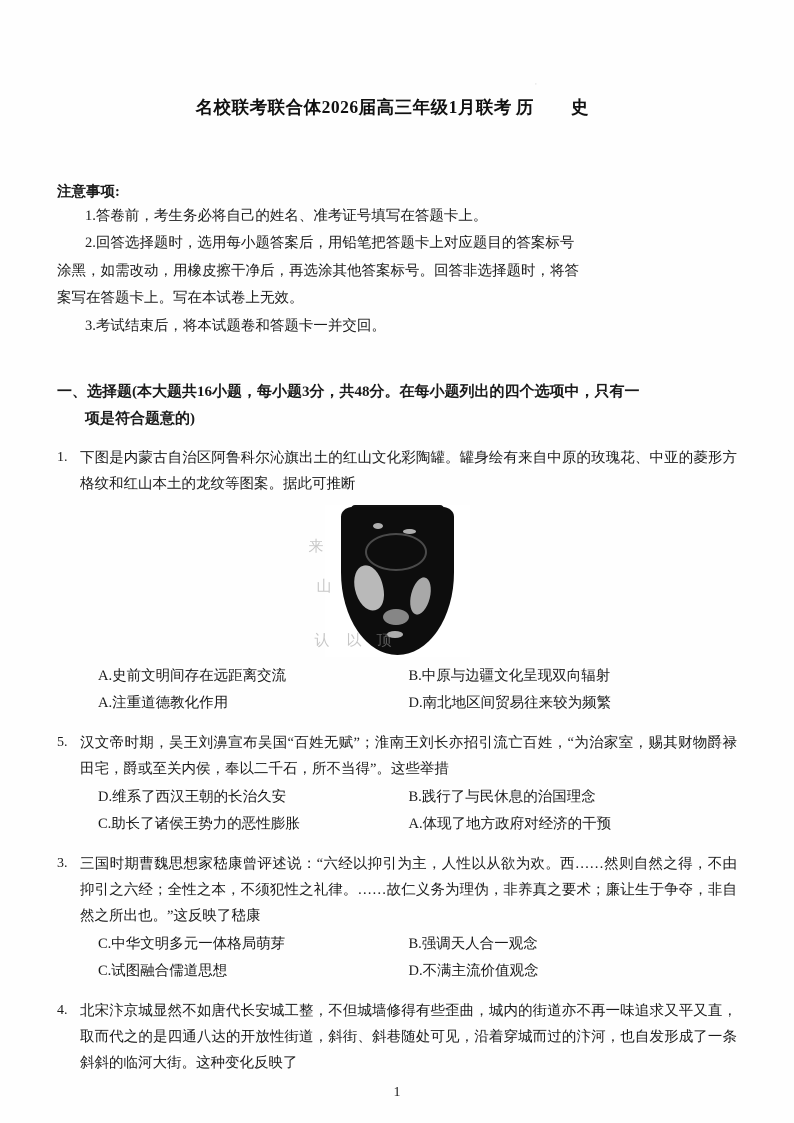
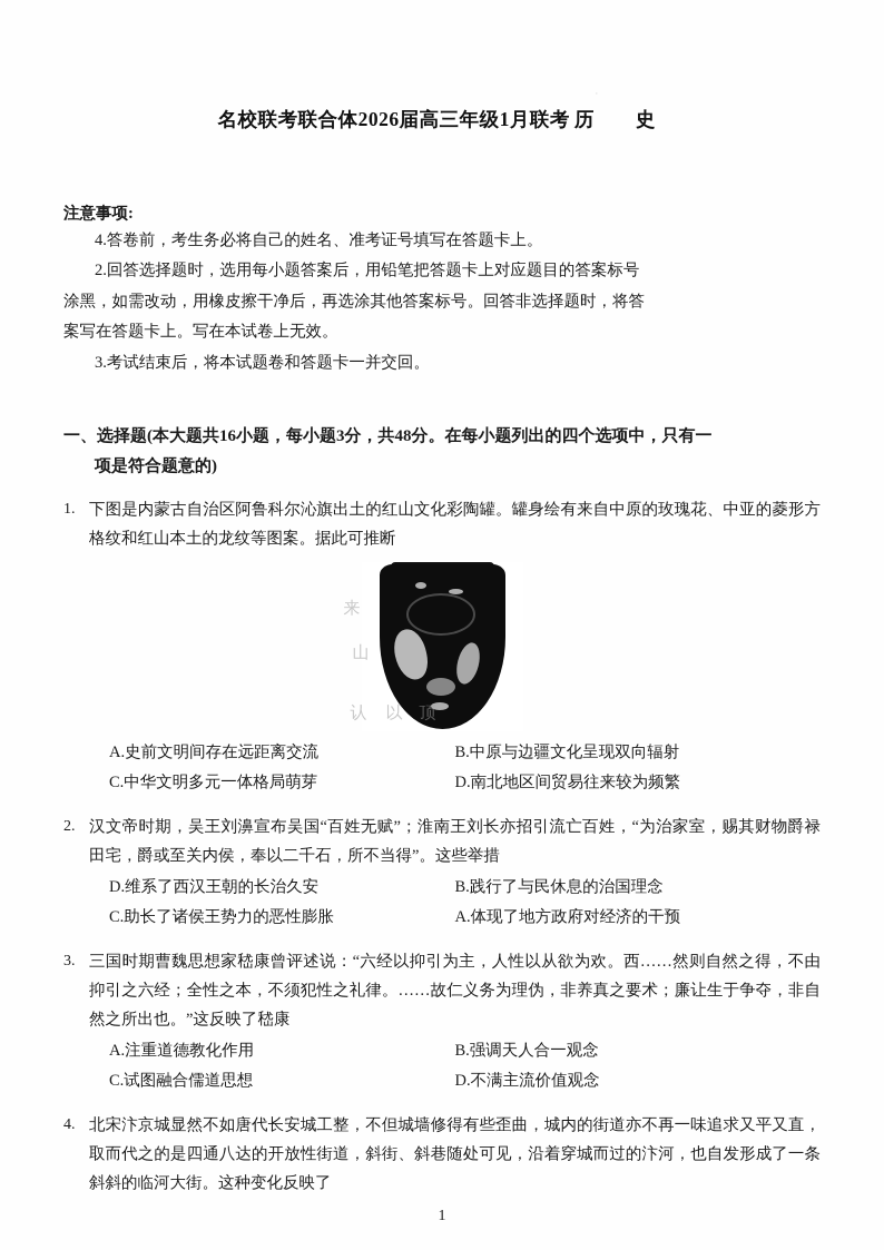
  名校联考联合体2026届高三年级1月联考 历 史
  注意事项:
- 1.答卷前，考生务必将自己的姓名、准考证号填写在答题卡上。
+ 4.答卷前，考生务必将自己的姓名、准考证号填写在答题卡上。
  2.回答选择题时，选用每小题答案后，用铅笔把答题卡上对应题目的答案标号
  涂黑，如需改动，用橡皮擦干净后，再选涂其他答案标号。回答非选择题时，将答
  案写在答题卡上。写在本试卷上无效。
  3.考试结束后，将本试题卷和答题卡一并交回。
  一、选择题(本大题共16小题，每小题3分，共48分。在每小题列出的四个选项中，只有一
  项是符合题意的)
  1.
  下图是内蒙古自治区阿鲁科尔沁旗出土的红山文化彩陶罐。罐身绘有来自中原的玫瑰花、中亚的菱形方格纹和红山本土的龙纹等图案。据此可推断
  来
  山
  认
  以
  顶
  A.史前文明间存在远距离交流
  B.中原与边疆文化呈现双向辐射
- A.注重道德教化作用
+ C.中华文明多元一体格局萌芽
  D.南北地区间贸易往来较为频繁
- 5.
+ 2.
  汉文帝时期，吴王刘濞宣布吴国“百姓无赋”；淮南王刘长亦招引流亡百姓，“为治家室，赐其财物爵禄田宅，爵或至关内侯，奉以二千石，所不当得”。这些举措
  D.维系了西汉王朝的长治久安
  B.践行了与民休息的治国理念
  C.助长了诸侯王势力的恶性膨胀
  A.体现了地方政府对经济的干预
  3.
  三国时期曹魏思想家嵇康曾评述说：“六经以抑引为主，人性以从欲为欢。西……然则自然之得，不由抑引之六经；全性之本，不须犯性之礼律。……故仁义务为理伪，非养真之要术；廉让生于争夺，非自然之所出也。”这反映了嵇康
- C.中华文明多元一体格局萌芽
+ A.注重道德教化作用
  B.强调天人合一观念
  C.试图融合儒道思想
  D.不满主流价值观念
  4.
  北宋汴京城显然不如唐代长安城工整，不但城墙修得有些歪曲，城内的街道亦不再一味追求又平又直，取而代之的是四通八达的开放性街道，斜街、斜巷随处可见，沿着穿城而过的汴河，也自发形成了一条斜斜的临河大街。这种变化反映了
  1
